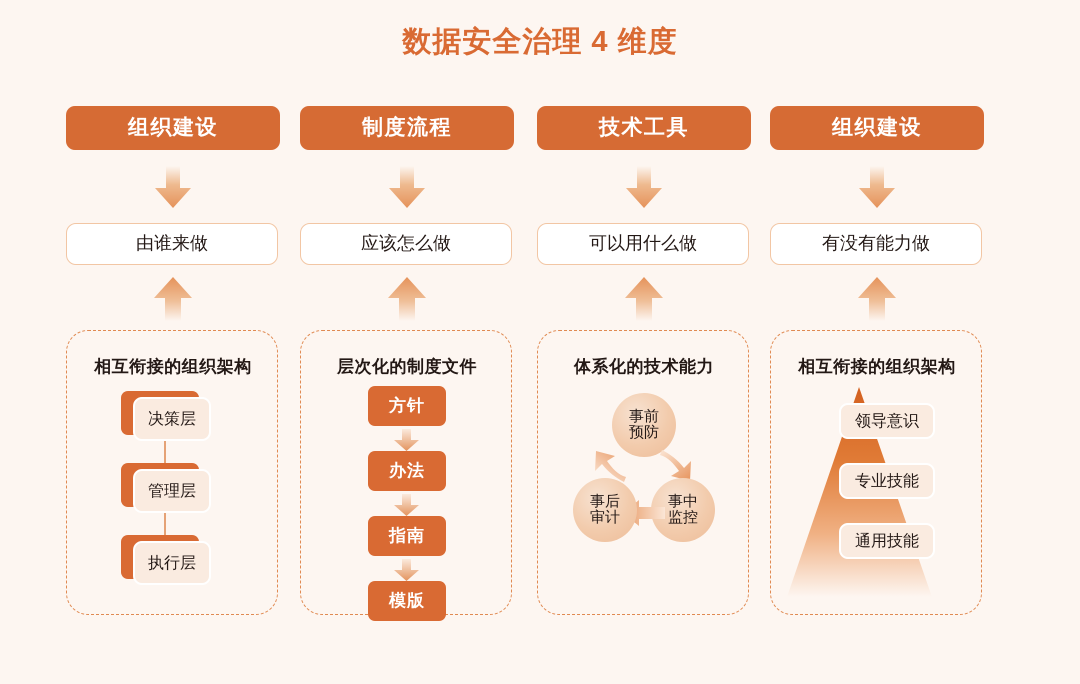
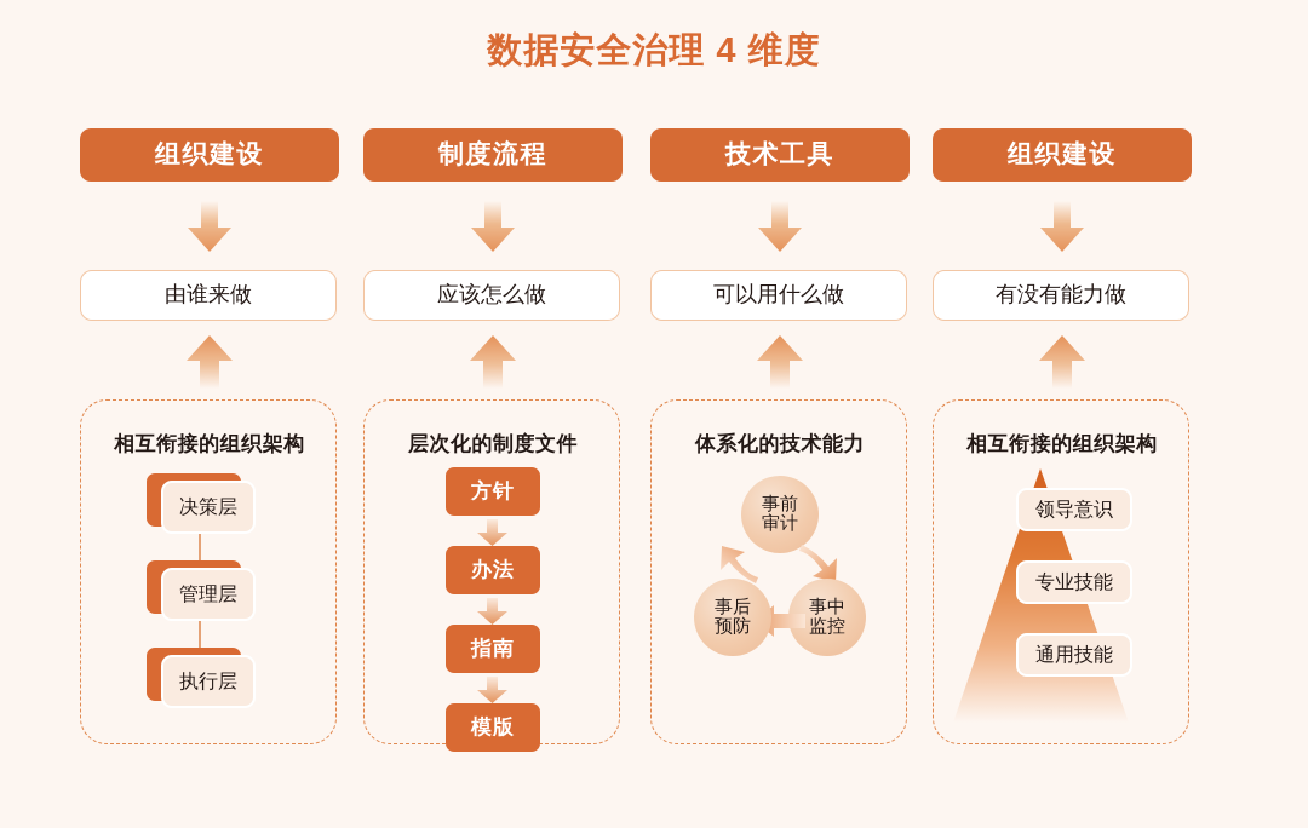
  数据安全治理 4 维度
  组织建设
  由谁来做
  相互衔接的组织架构
  决策层
  管理层
  执行层
  制度流程
  应该怎么做
  层次化的制度文件
  方针
  办法
  指南
  模版
  技术工具
  可以用什么做
  体系化的技术能力
  事前
- 预防
+ 审计
  事中
  监控
  事后
- 审计
+ 预防
  组织建设
  有没有能力做
  相互衔接的组织架构
  领导意识
  专业技能
  通用技能
